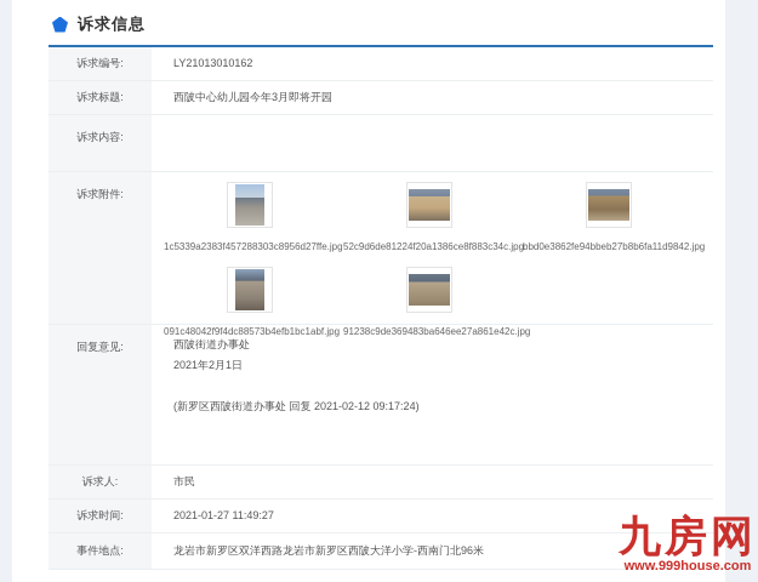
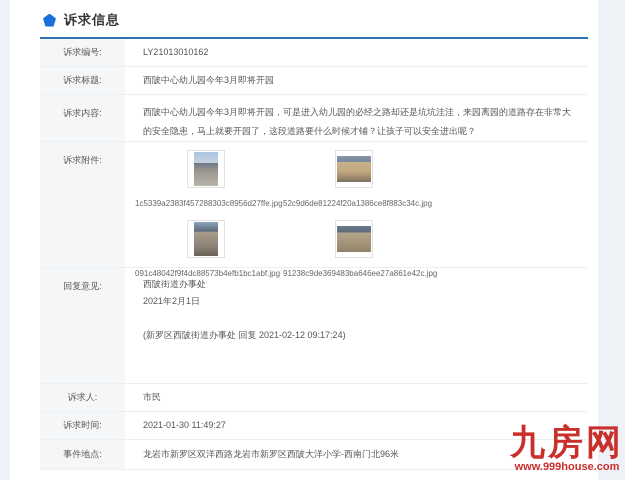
  诉求信息
  诉求编号:
  LY21013010162
  诉求标题:
  西陂中心幼儿园今年3月即将开园
  诉求内容:
+ 西陂中心幼儿园今年3月即将开园，可是进入幼儿园的必经之路却还是坑坑洼洼，来园离园的道路存在非常大的安全隐患，马上就要开园了，这段道路要什么时候才铺？让孩子可以安全进出呢？
  诉求附件:
  1c5339a2383f457288303c8956d27ffe.jpg
  52c9d6de81224f20a1386ce8f883c34c.jpg
- bbd0e3862fe94bbeb27b8b6fa11d9842.jpg
  091c48042f9f4dc88573b4efb1bc1abf.jp
  91238c9de369483ba646ee27a861e42c
  回复意见:
  西陂街道办事处
  2021年2月1日
  (新罗区西陂街道办事处 回复 2021-02-12 09:17:24)
  诉求人:
  市民
  诉求时间:
- 2021-01-27 11:49:27
+ 2021-01-30 11:49:27
  事件地点:
  龙岩市新罗区双洋西路龙岩市新罗区西陂大洋小学-西南门北96米
  九房网
  www.999house.com
